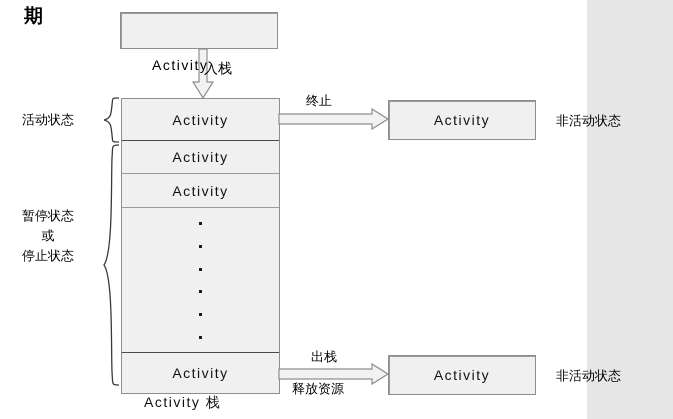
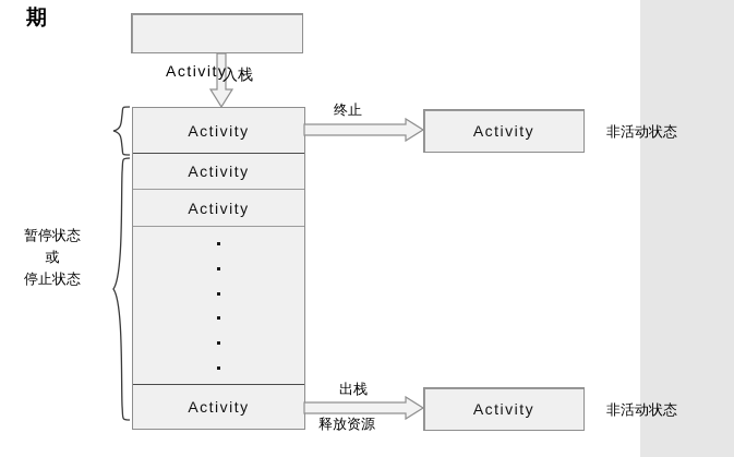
  期
  Activity
  入栈
  Activity
  Activity
  Activity
  Activity
- Activity 栈
- 活动状态
  暂停状态
  或
  停止状态
  终止
  Activity
  非活动状态
  出栈
  释放资源
  Activity
  非活动状态
